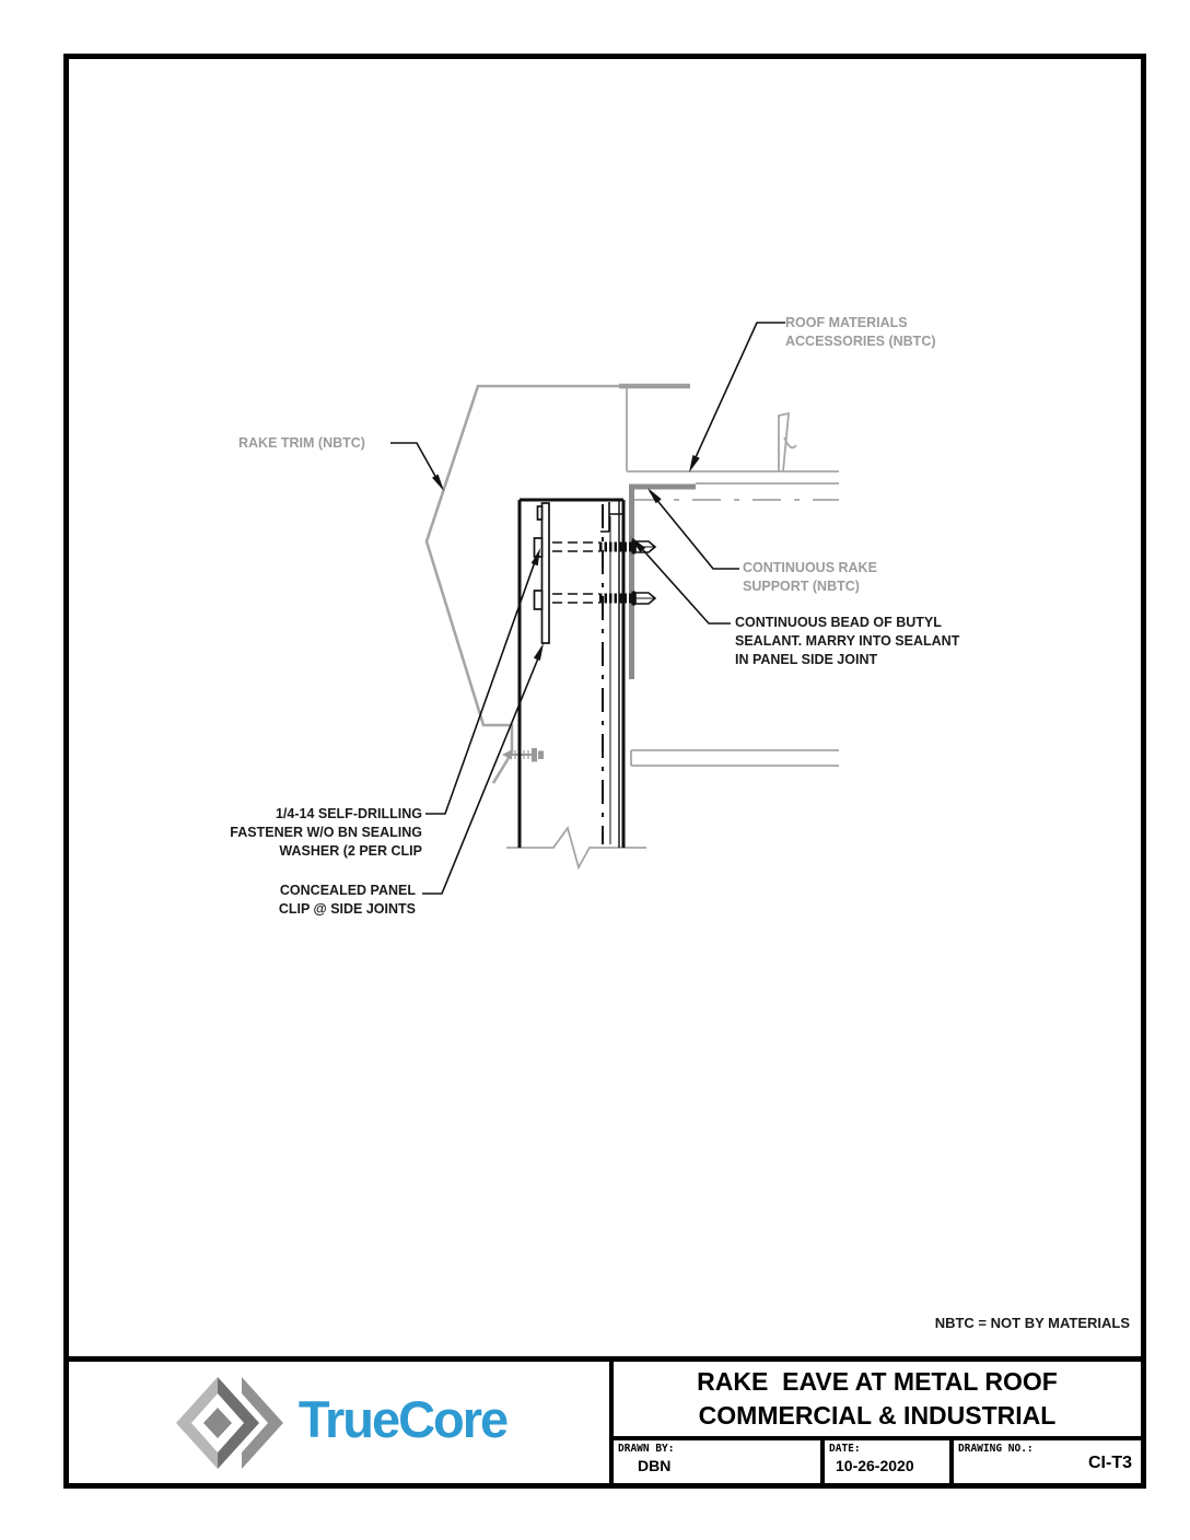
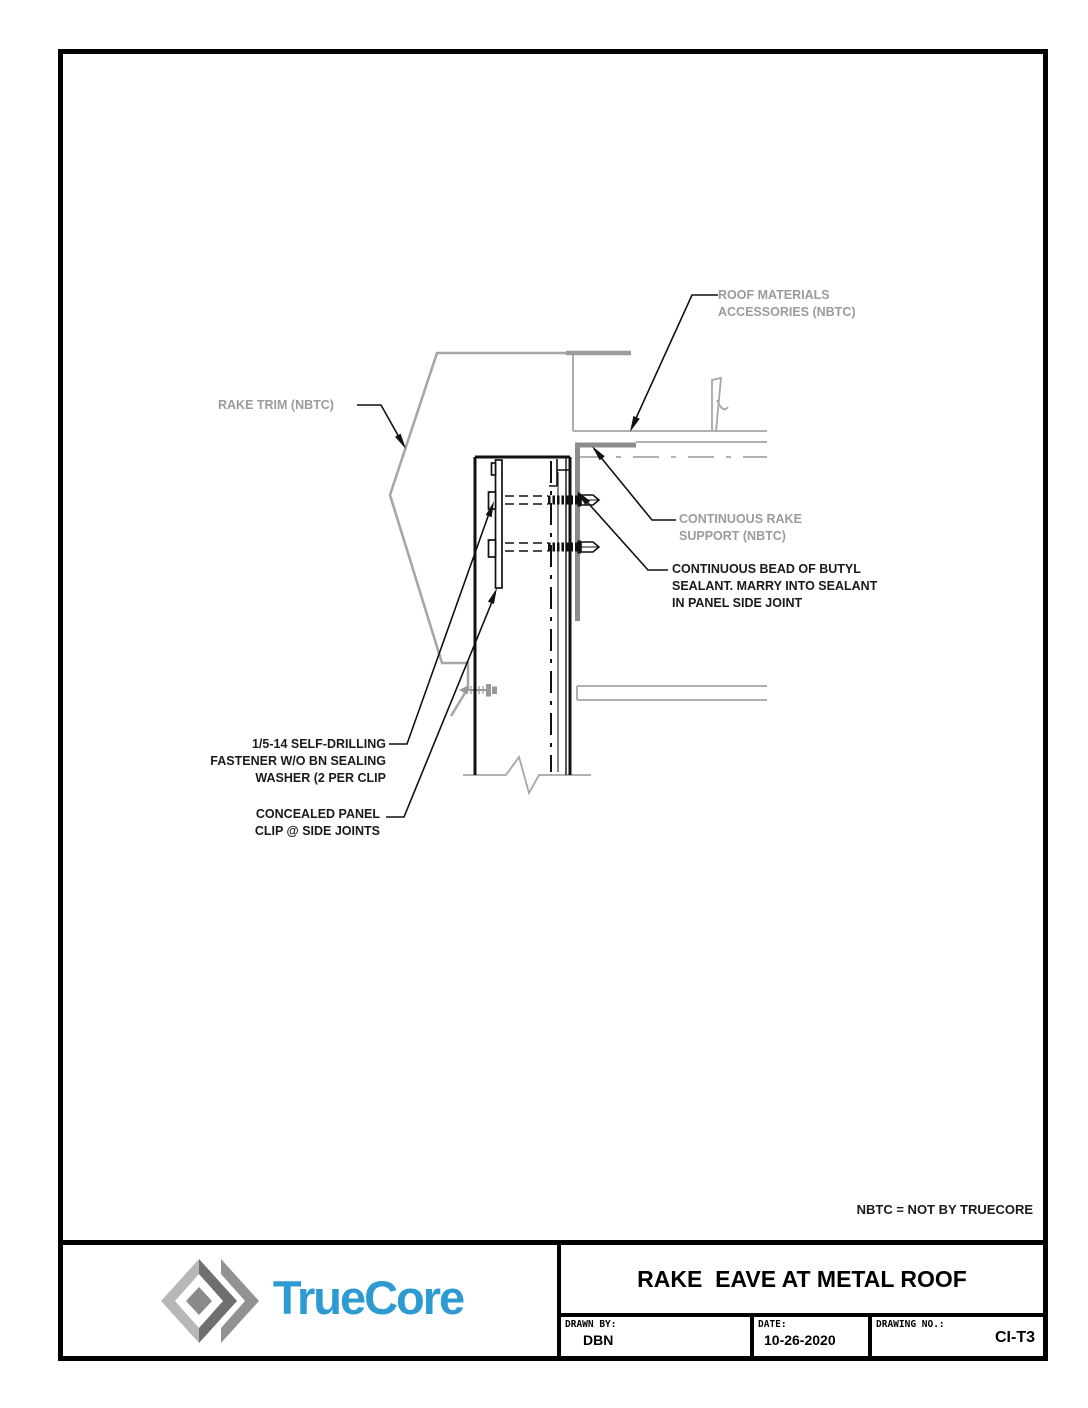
  ROOF MATERIALS
  ACCESSORIES (NBTC)
  RAKE TRIM (NBTC)
  CONTINUOUS RAKE
  SUPPORT (NBTC)
  CONTINUOUS BEAD OF BUTYL
  SEALANT. MARRY INTO SEALANT
  IN PANEL SIDE JOINT
- 1/4-14 SELF-DRILLING
+ 1/5-14 SELF-DRILLING
  FASTENER W/O BN SEALING
  WASHER (2 PER CLIP
  CONCEALED PANEL
  CLIP @ SIDE JOINTS
- NBTC = NOT BY MATERIALS
+ NBTC = NOT BY TRUECORE
  TrueCore
  RAKE EAVE AT METAL ROOF
- COMMERCIAL & INDUSTRIAL
  DRAWN BY:
  DBN
  DATE:
  10-26-2020
  DRAWING NO.:
  CI-T3
